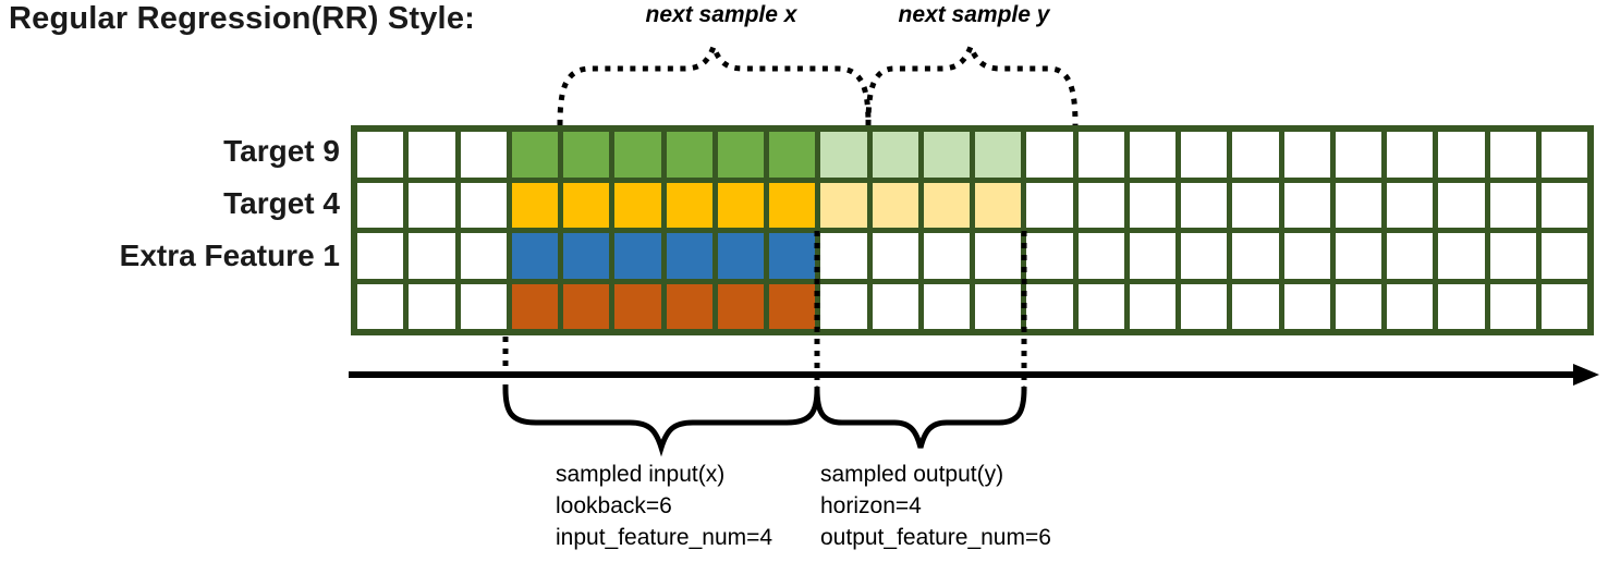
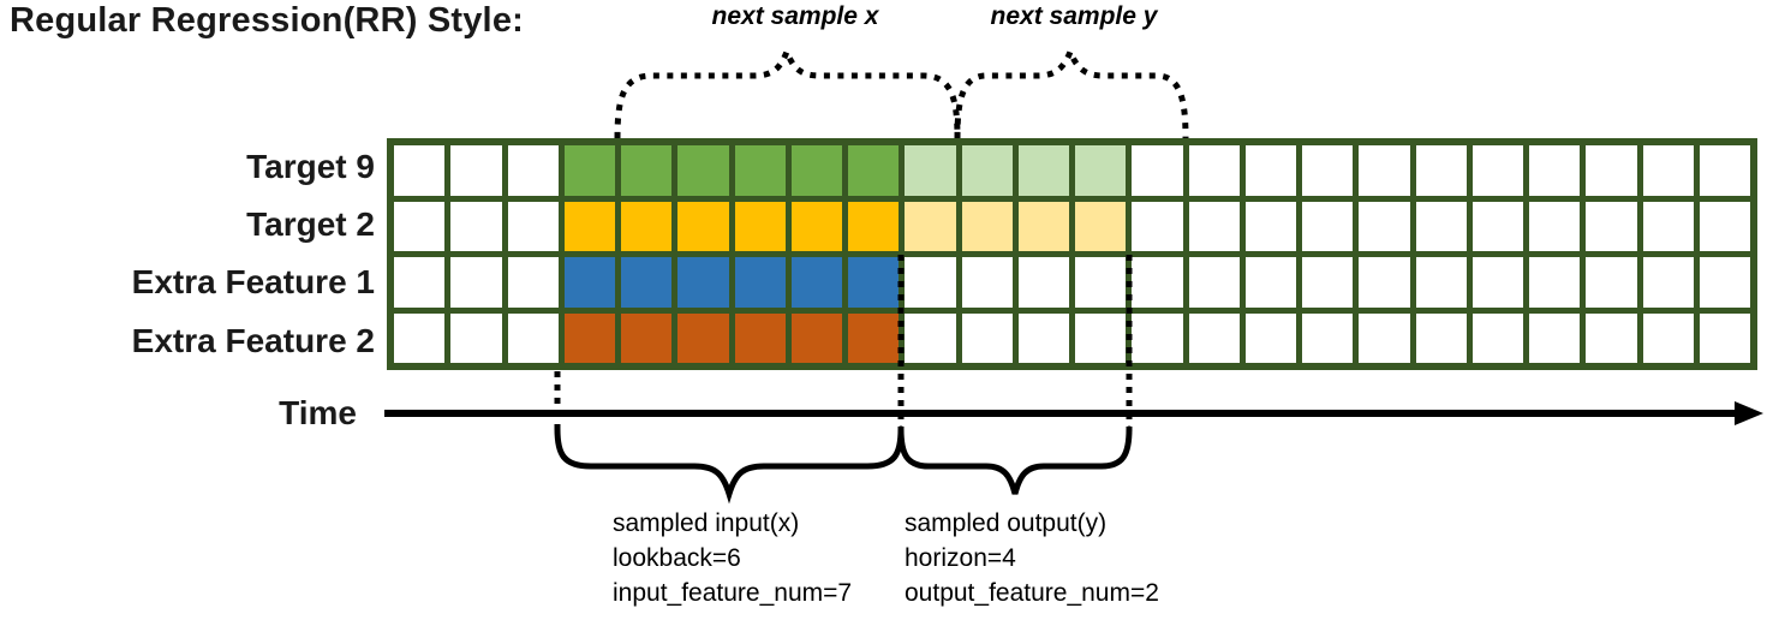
  Regular Regression(RR) Style:
  next sample x
  next sample y
  Target 9
- Target 4
+ Target 2
  Extra Feature 1
+ Extra Feature 2
+ Time
  sampled input(x)
  lookback=6
- input_feature_num=4
+ input_feature_num=7
  sampled output(y)
  horizon=4
- output_feature_num=6
+ output_feature_num=2
